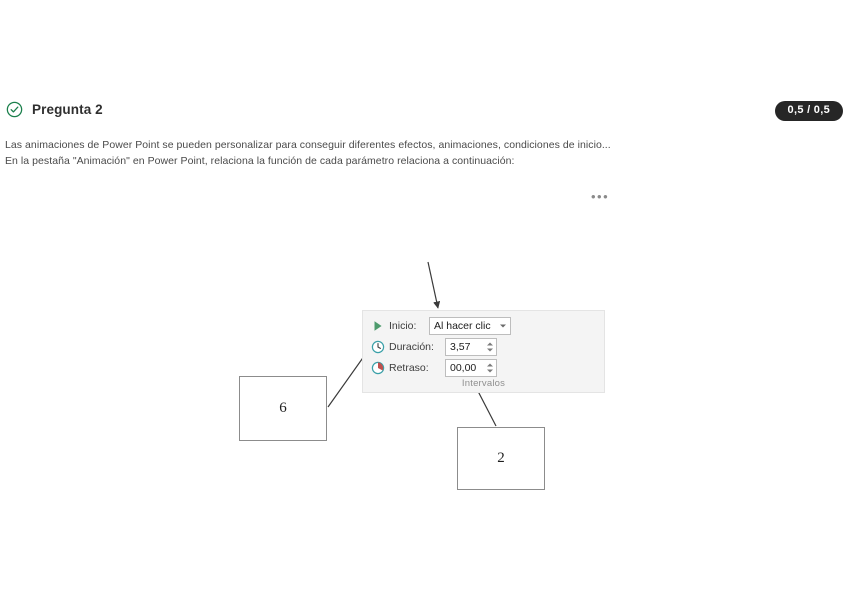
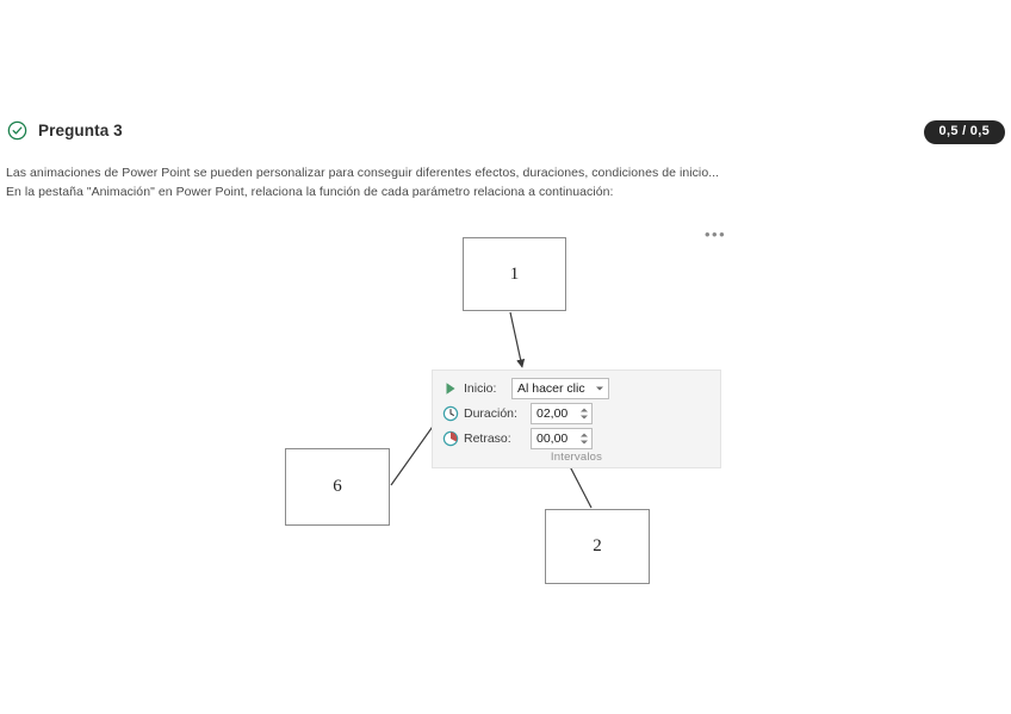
- Pregunta 2
+ Pregunta 3
  0,5 / 0,5
- Las animaciones de Power Point se pueden personalizar para conseguir diferentes efectos, animaciones, condiciones de inicio...
+ Las animaciones de Power Point se pueden personalizar para conseguir diferentes efectos, duraciones, condiciones de inicio...
  En la pestaña "Animación" en Power Point, relaciona la función de cada parámetro relaciona a continuación:
  •••
+ 1
  6
  2
  Inicio:
  Al hacer clic
  Duración:
- 3,57
+ 02,00
  Retraso:
  00,00
  Intervalos
